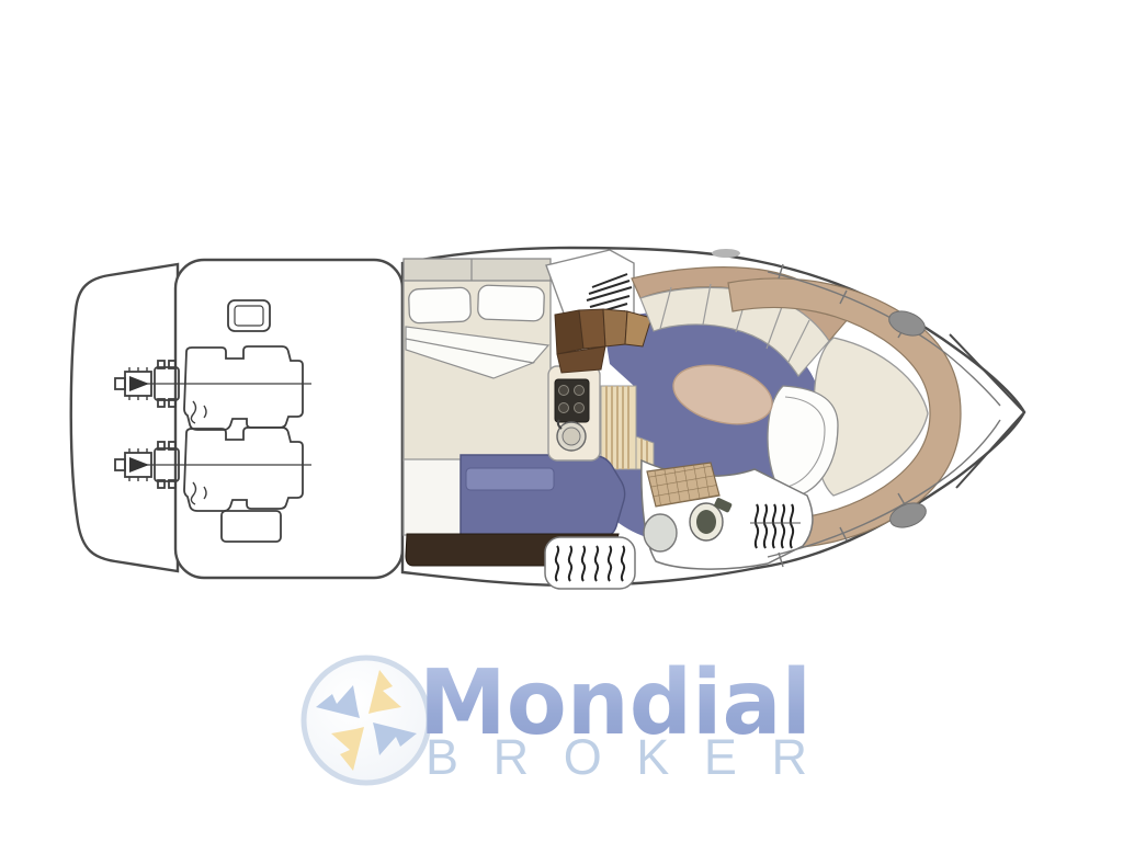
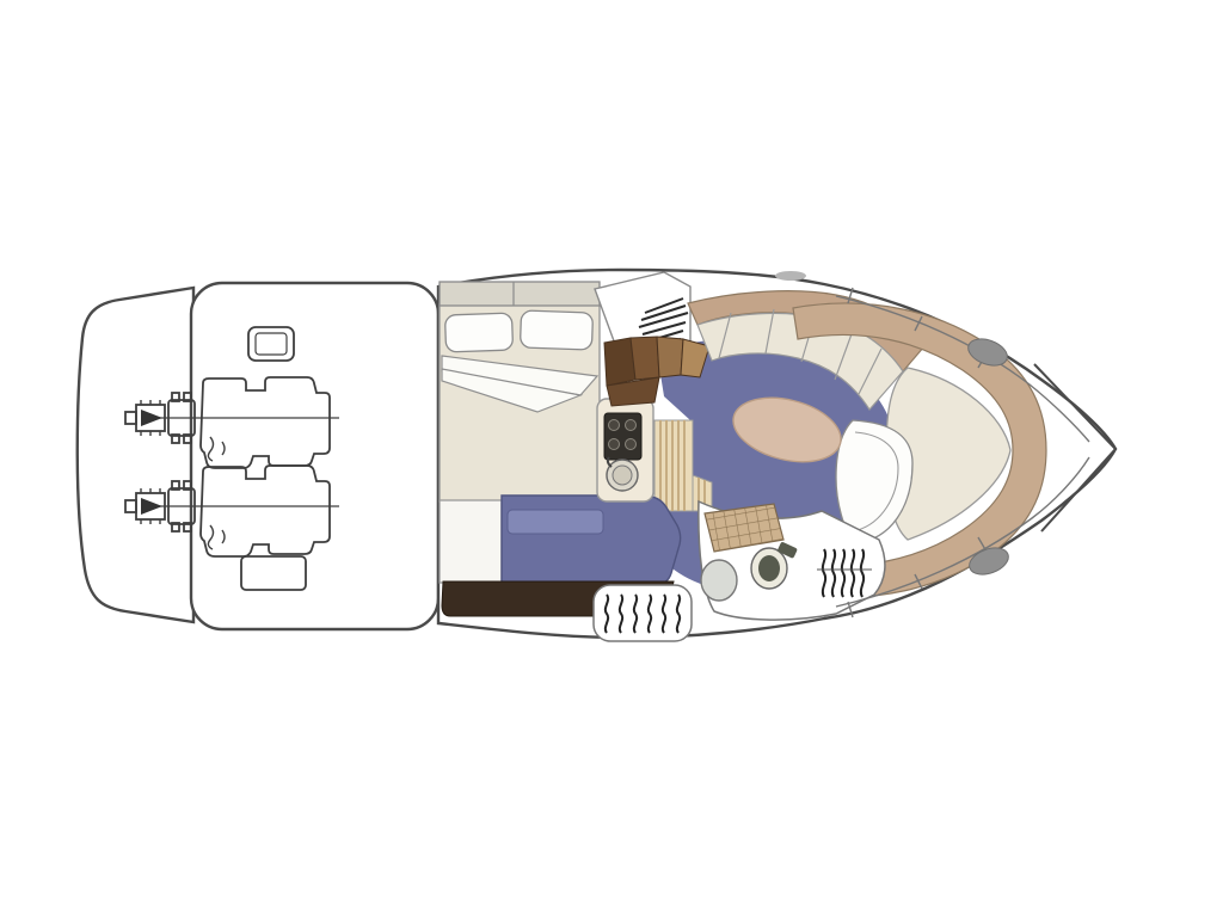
- Mondial
- BROKER
